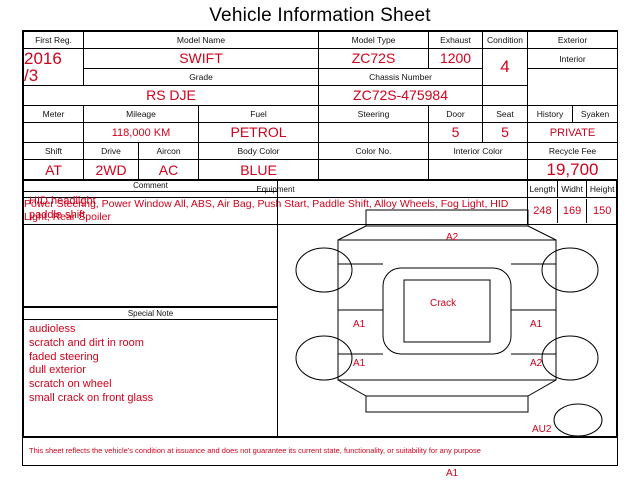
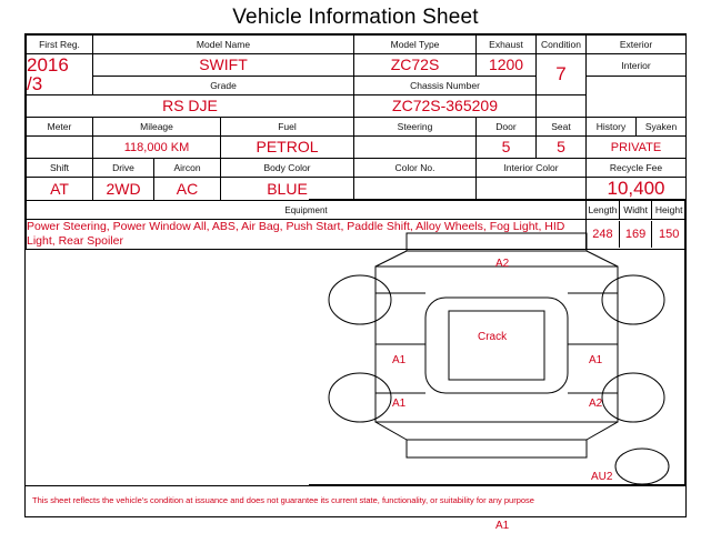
  Vehicle Information Sheet
  First Reg.	Model Name	Model Type	Exhaust	Condition	Exterior
- 2016 /3	SWIFT	ZC72S	1200	4	Interior
+ 2016 /3	SWIFT	ZC72S	1200	7	Interior
  Grade	Chassis Number
- RS DJE	ZC72S-475984
+ RS DJE	ZC72S-365209
  Meter	Mileage	Fuel	Steering	Door	Seat	History	Syaken
  	118,000 KM	PETROL		5	5	PRIVATE
  Shift	Drive	Aircon	Body Color	Color No.	Interior Color	Recycle Fee
- AT	2WD	AC	BLUE			19,700
+ AT	2WD	AC	BLUE			10,400
  Equipment
  Length	Widht	Height
  Power Steering, Power Window All, ABS, Air Bag, Push Start, Paddle Shift, Alloy Wheels, Fog Light, HID Light, Rear Spoiler
  248	169	150
- Comment
- HID headlight
- paddle shift
- Special Note
- audioless
- scratch and dirt in room
- faded steering
- dull exterior
- scratch on wheel
- small crack on front glass
  A2
  Crack
  A1
  A1
  A1
  A2
  AU2
  A1
  This sheet reflects the vehicle's condition at issuance and does not guarantee its current state, functionality, or suitability for any purpose
